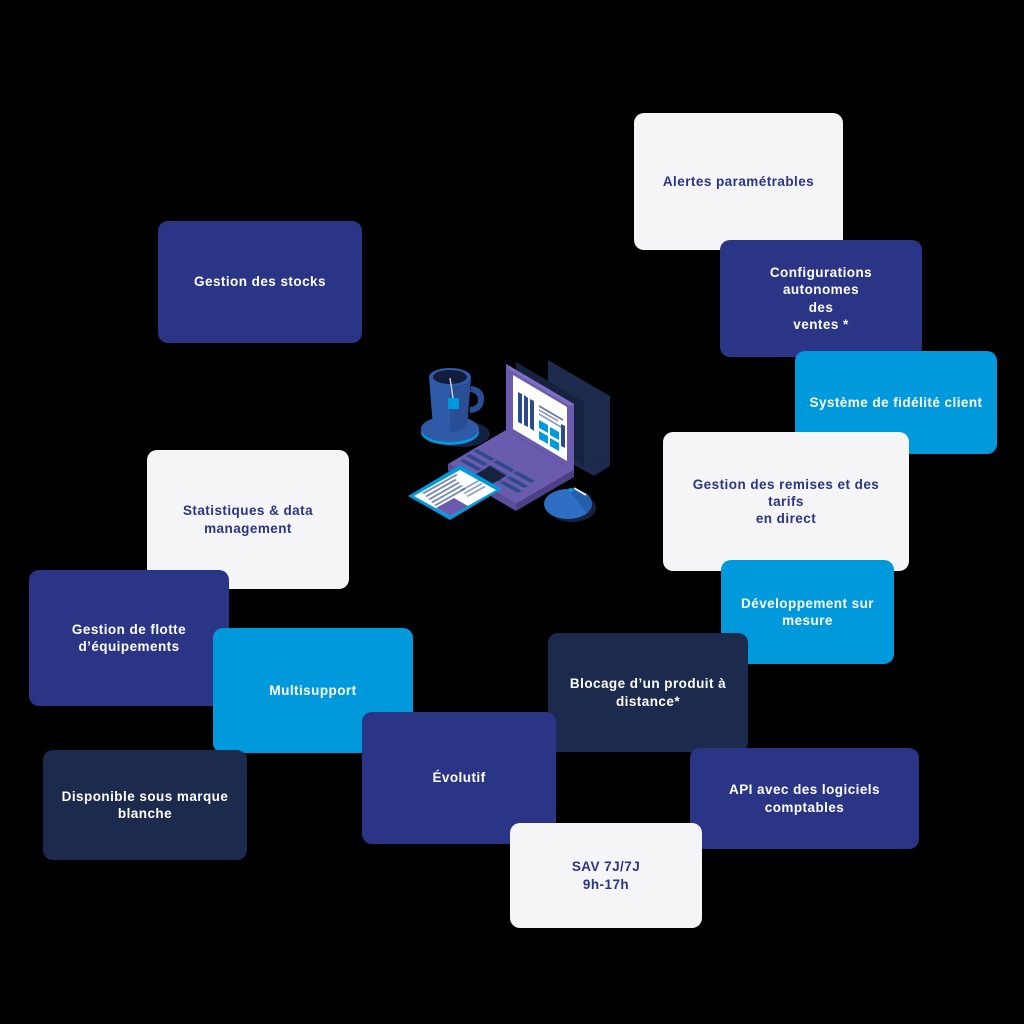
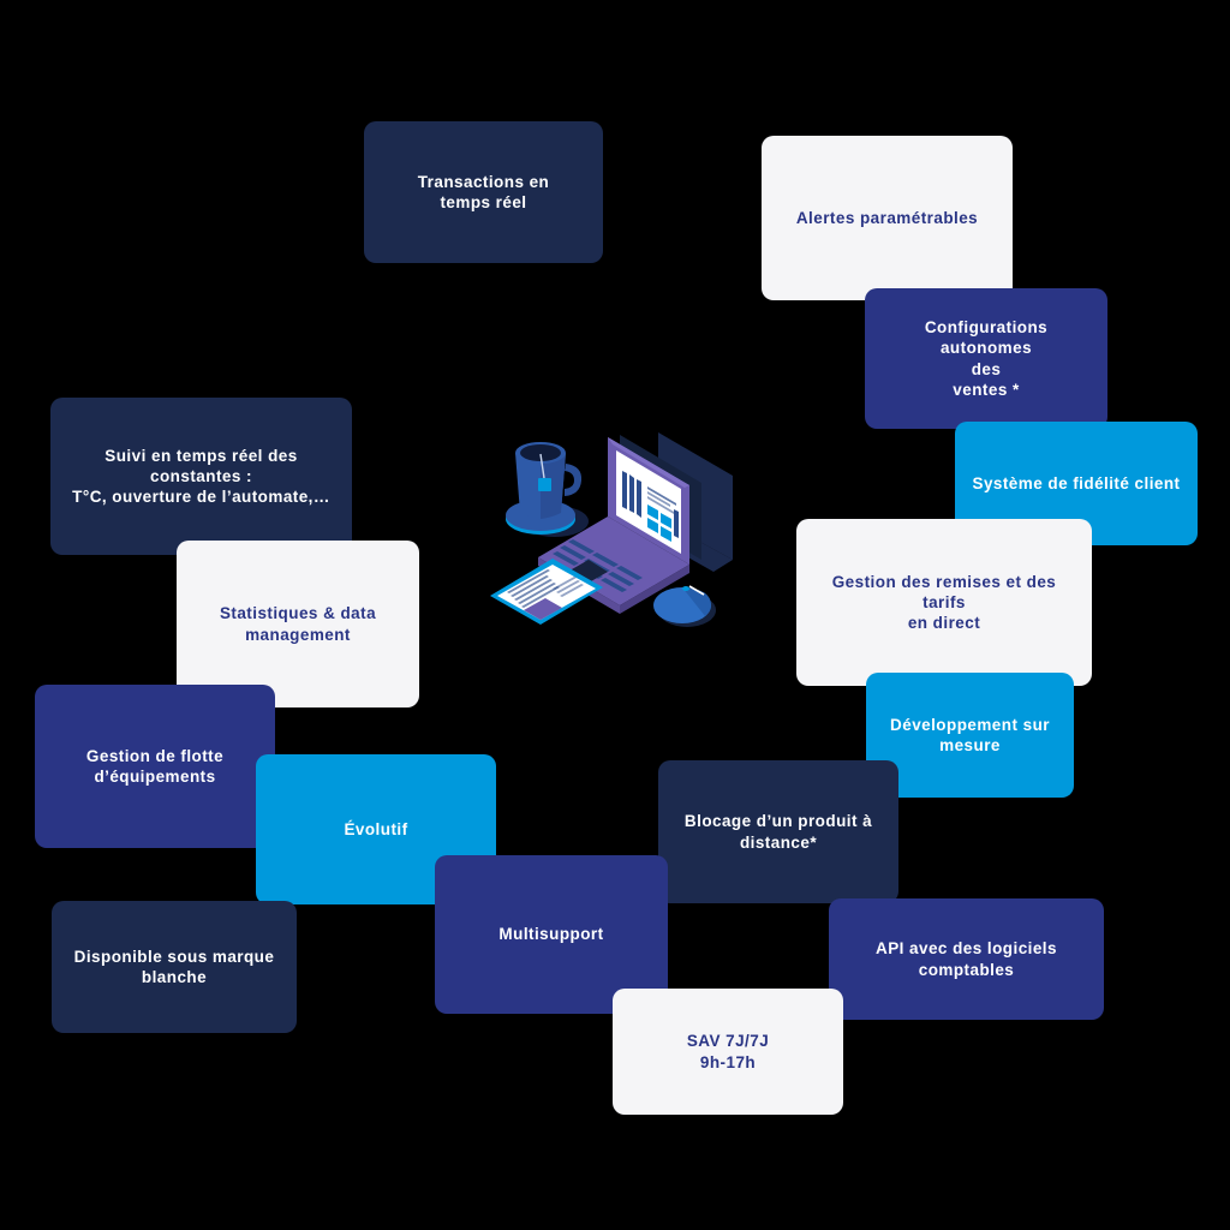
+ Transactions en
+ temps réel
  Alertes paramétrables
- Gestion des stocks
  Configurations autonomes
  des
  ventes *
+ Suivi en temps réel des constantes :
+ T°C, ouverture de l’automate,…
  Système de fidélité client
  Statistiques & data
  management
  Gestion des remises et des tarifs
  en direct
  Gestion de flotte
  d’équipements
  Développement sur
  mesure
- Multisupport
+ Évolutif
  Blocage d’un produit à
  distance*
- Évolutif
+ Multisupport
  API avec des logiciels comptables
  Disponible sous marque
  blanche
  SAV 7J/7J
  9h-17h
